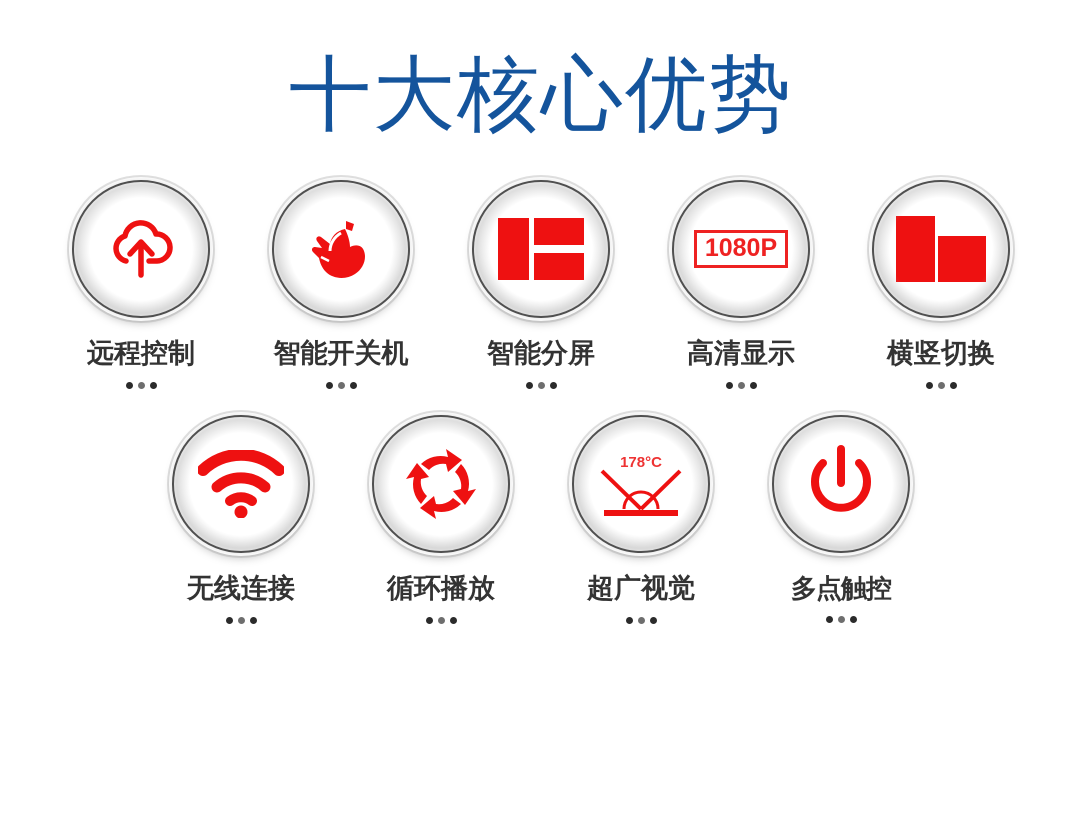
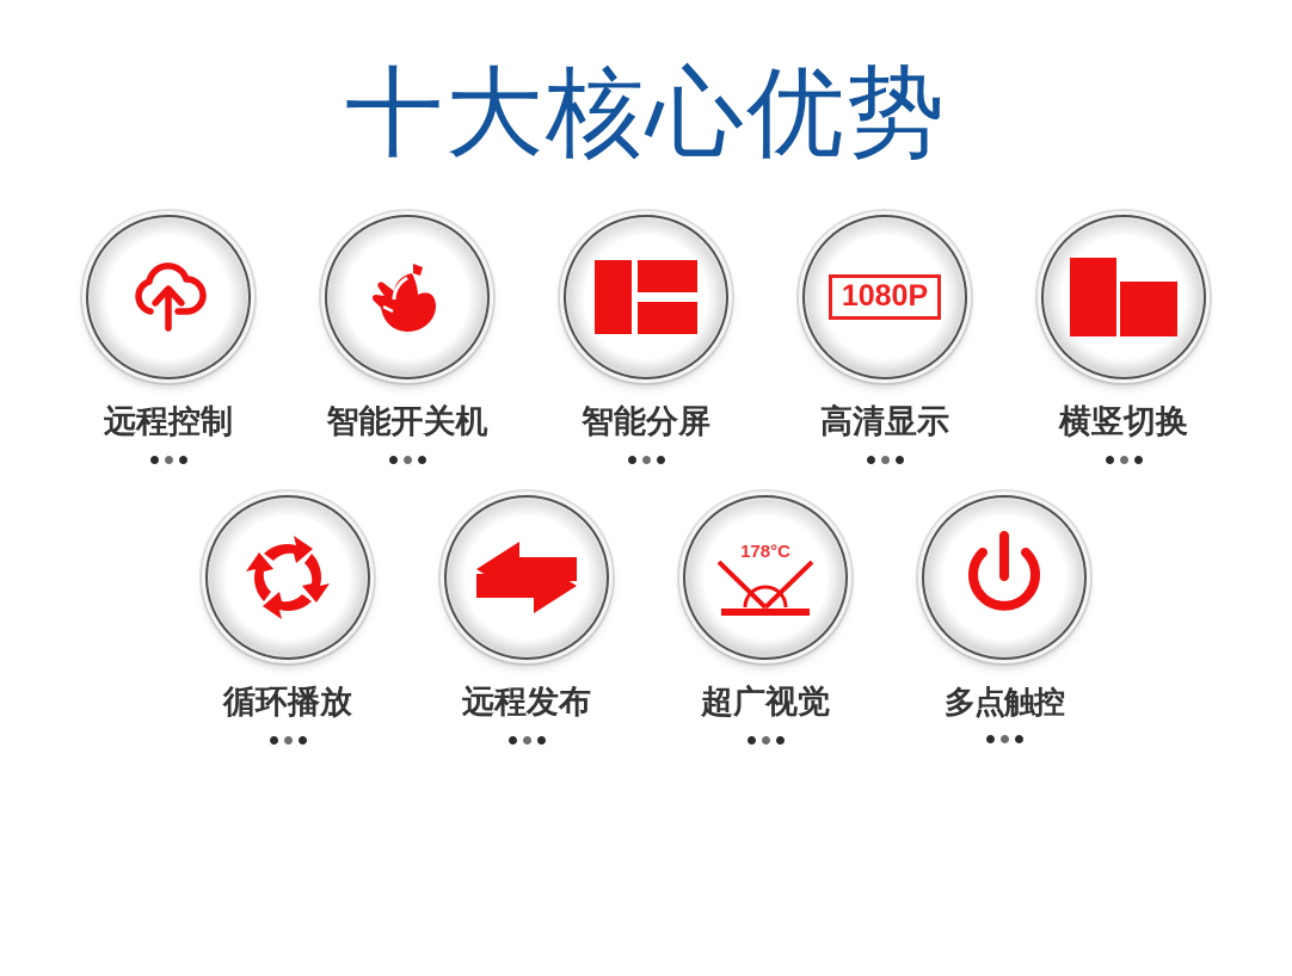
  十大核心优势
  远程控制
  智能开关机
  智能分屏
  高清显示
  横竖切换
- 无线连接
  循环播放
+ 远程发布
  超广视觉
  多点触控
